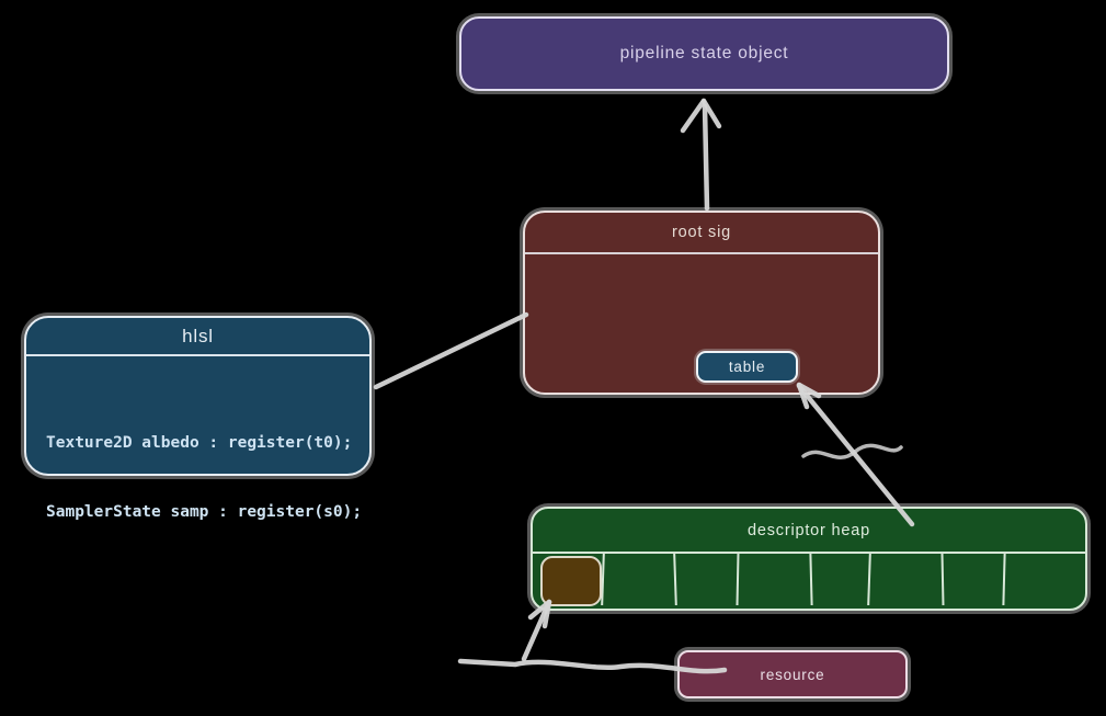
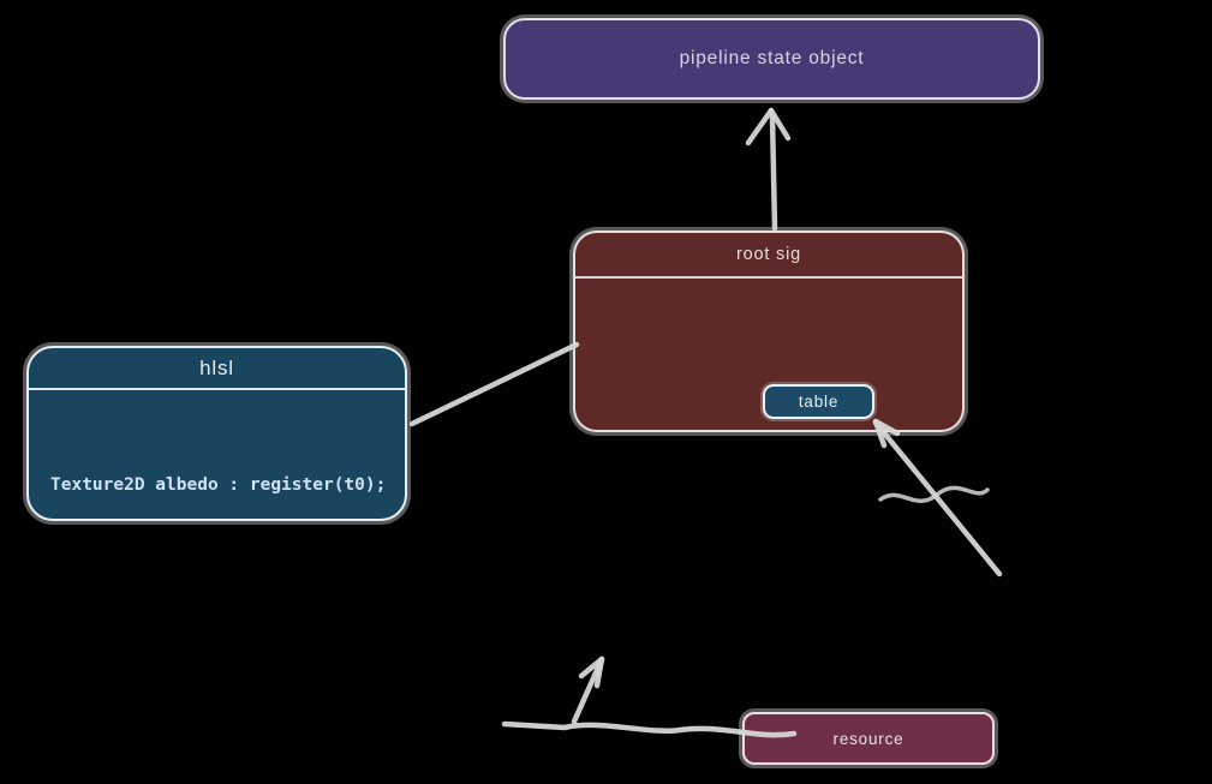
  pipeline state object
  root sig
  table
  hlsl
  Texture2D albedo : register(t0);
- SamplerState samp : register(s0);
- descriptor heap
  resource
